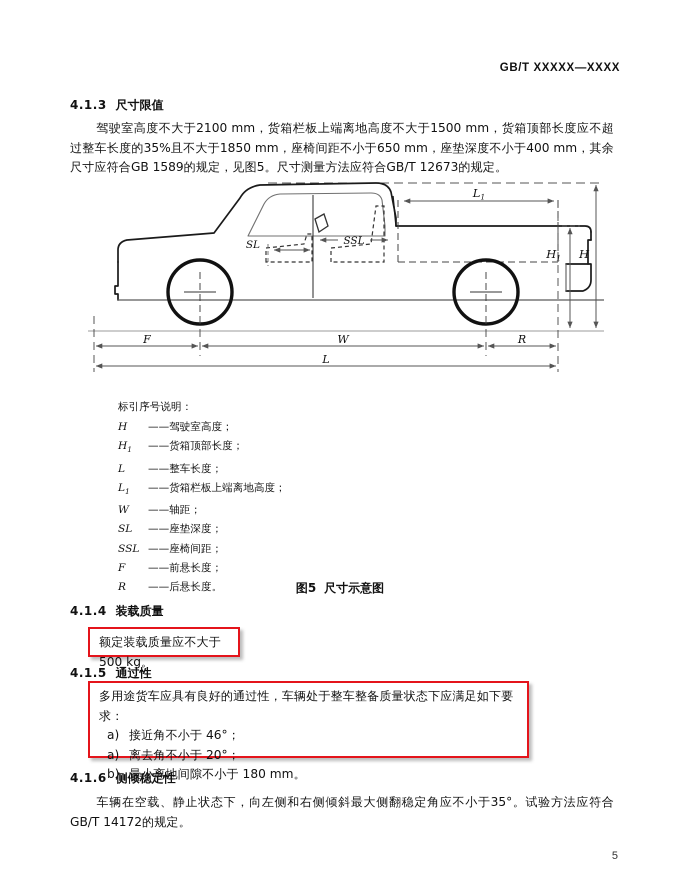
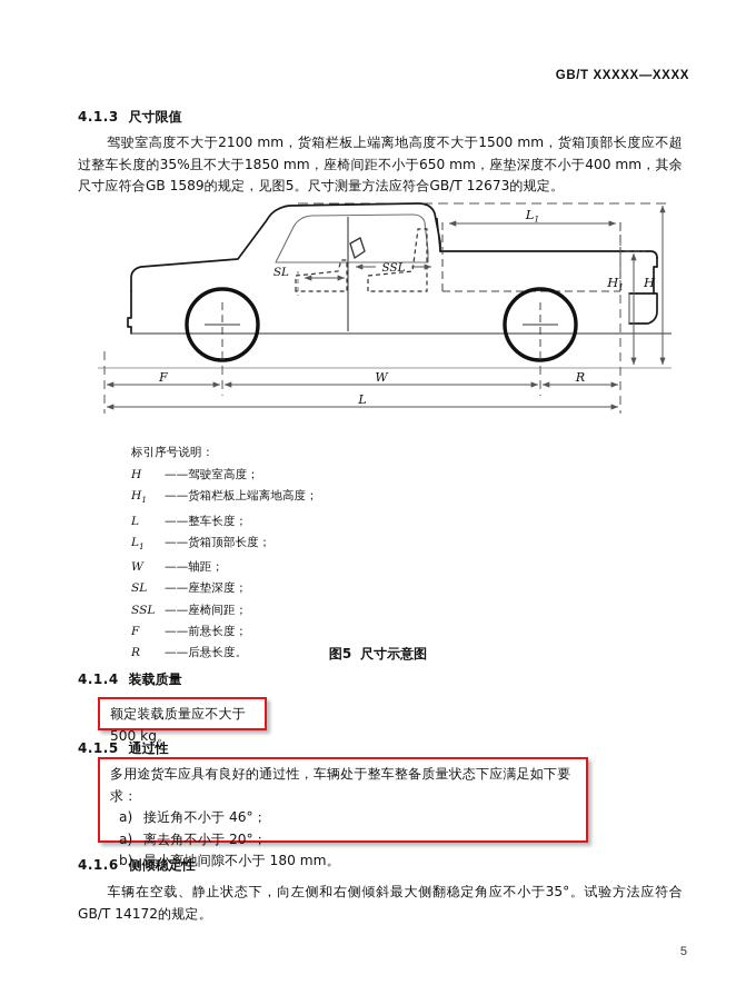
  GB/T XXXXX—XXXX
  4.1.3 尺寸限值
  驾驶室高度不大于2100 mm，货箱栏板上端离地高度不大于1500 mm，货箱顶部长度应不超过整车长度的35%且不大于1850 mm，座椅间距不小于650 mm，座垫深度不小于400 mm，其余尺寸应符合GB 1589的规定，见图5。尺寸测量方法应符合GB/T 12673的规定。
  L1
  SL
  SSL
  H1
  H
  F
  W
  R
  L
  标引序号说明：
  H ——驾驶室高度；
- H1 ——货箱顶部长度；
+ H1 ——货箱栏板上端离地高度；
  L ——整车长度；
- L1 ——货箱栏板上端离地高度；
+ L1 ——货箱顶部长度；
  W ——轴距；
  SL ——座垫深度；
  SSL ——座椅间距；
  F ——前悬长度；
  R ——后悬长度。
  图5 尺寸示意图
  4.1.4 装载质量
  额定装载质量应不大于500 kg。
  4.1.5 通过性
  多用途货车应具有良好的通过性，车辆处于整车整备质量状态下应满足如下要求：
  a) 接近角不小于 46°；
  a) 离去角不小于 20°；
  b) 最小离地间隙不小于 180 mm。
  4.1.6 侧倾稳定性
  车辆在空载、静止状态下，向左侧和右侧倾斜最大侧翻稳定角应不小于35°。试验方法应符合GB/T 14172的规定。
  5
